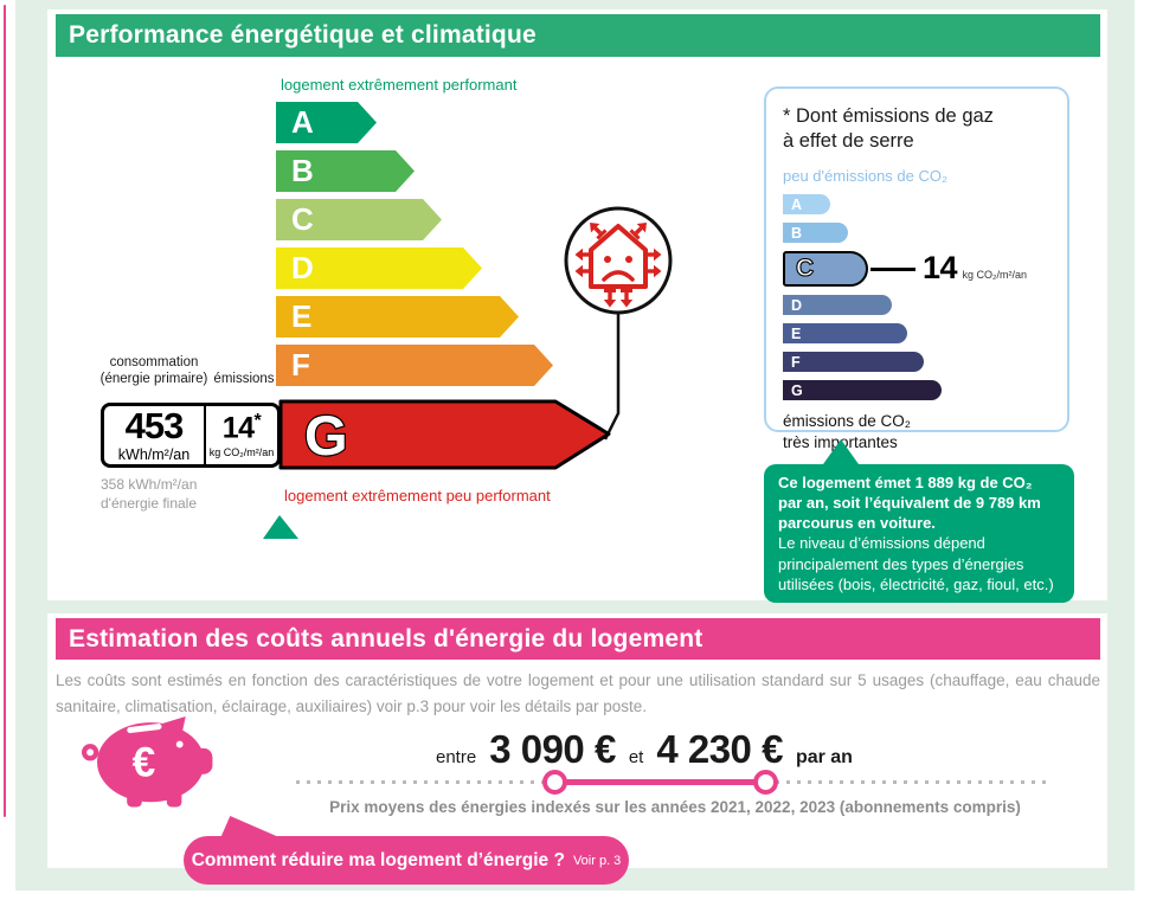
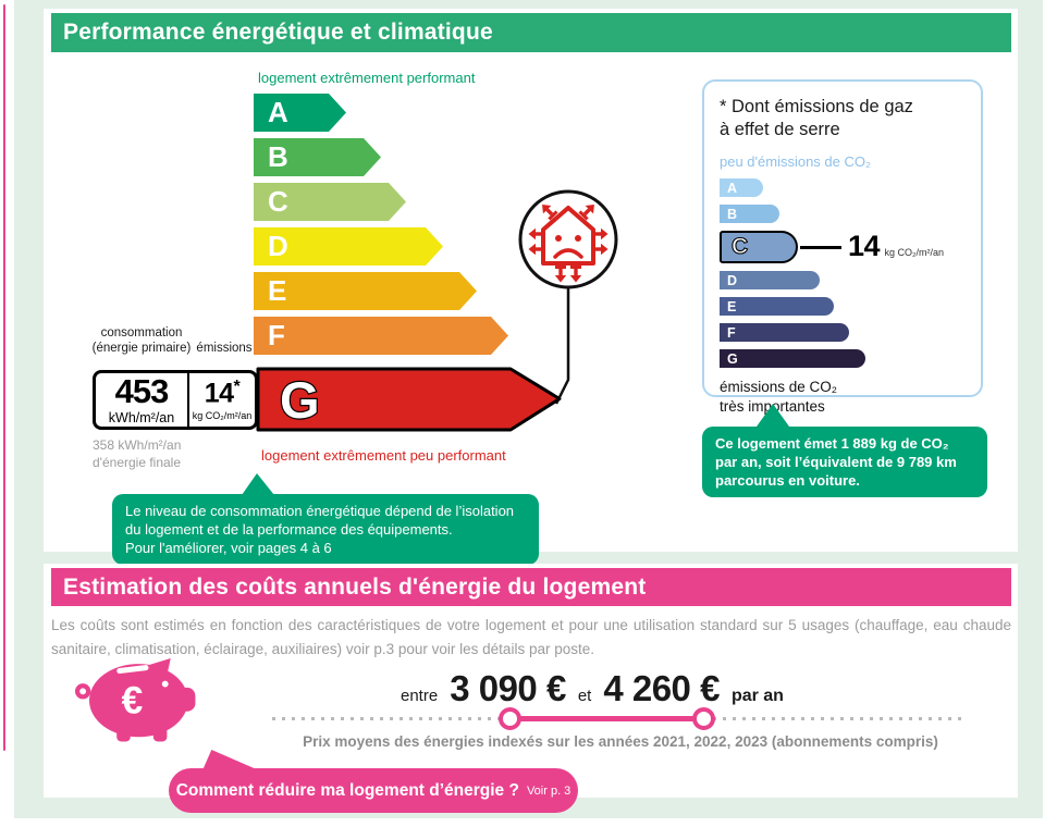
  Performance énergétique et climatique
  logement extrêmement performant
  A
  B
  C
  D
  E
  F
  consommation
  (énergie primaire)
  émissions
  453
  kWh/m²/an
  14*
  kg CO₂/m²/an
  G
  358 kWh/m²/an
  d'énergie finale
  logement extrêmement peu performant
+ Le niveau de consommation énergétique dépend de l’isolation du logement et de la performance des équipements.
+ Pour l'améliorer, voir pages 4 à 6
  * Dont émissions de gaz
  à effet de serre
  peu d'émissions de CO₂
  A
  B
  C
  D
  E
  F
  G
  14 kg CO₂/m²/an
  émissions de CO₂
  très importantes
  Ce logement émet 1 889 kg de CO₂ par an, soit l’équivalent de 9 789 km parcourus en voiture.
- Le niveau d’émissions dépend principalement des types d’énergies utilisées (bois, électricité, gaz, fioul, etc.)
  Estimation des coûts annuels d'énergie du logement
  Les coûts sont estimés en fonction des caractéristiques de votre logement et pour une utilisation standard sur 5 usages (chauffage, eau chaude sanitaire, climatisation, éclairage, auxiliaires) voir p.3 pour voir les détails par poste.
  €
  entre
  3 090 €
  et
- 4 230 €
+ 4 260 €
  par an
  Prix moyens des énergies indexés sur les années 2021, 2022, 2023 (abonnements compris)
  Comment réduire ma logement d’énergie ?
  Voir p. 3
